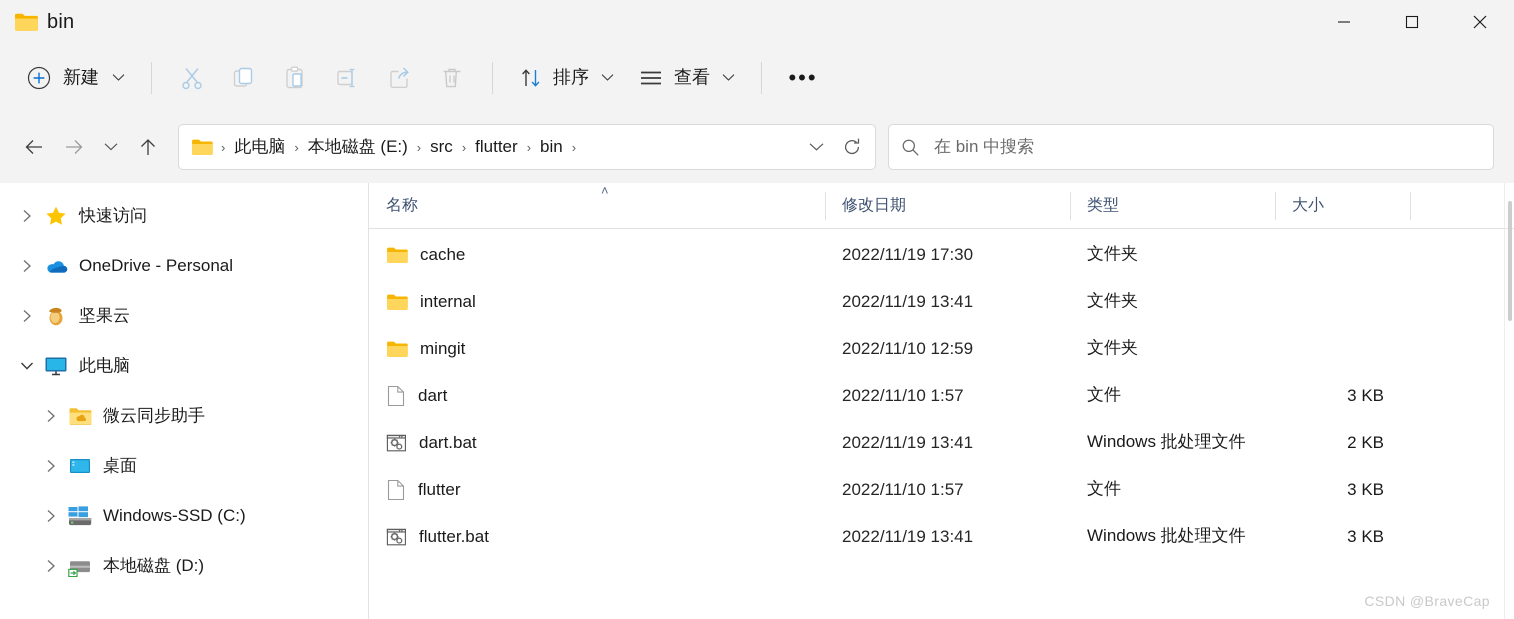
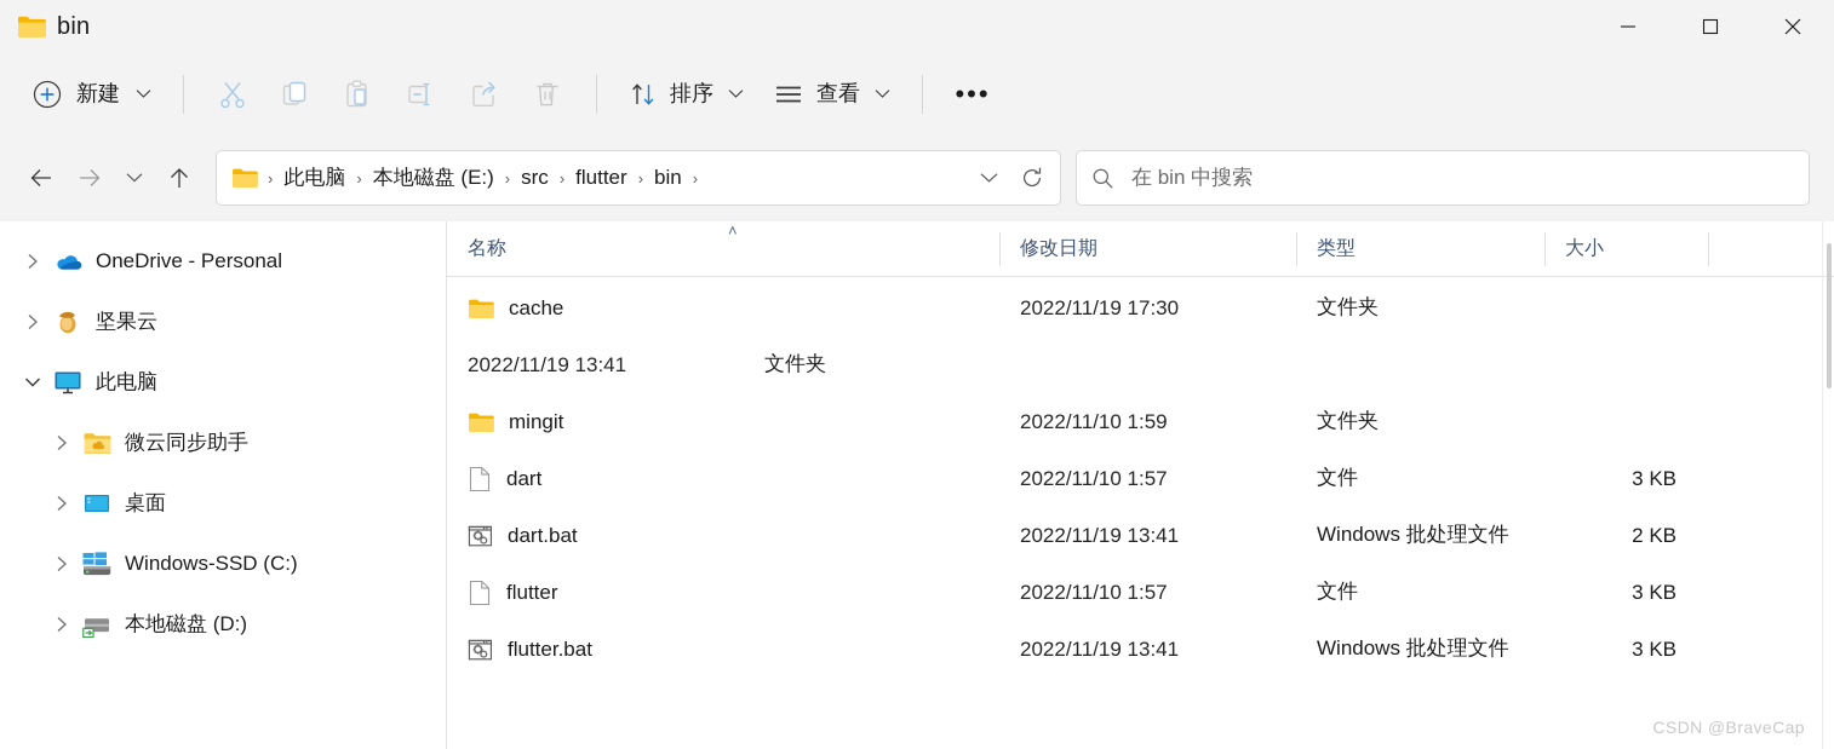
  bin
  新建
  排序
  查看
  •••
  ›
  此电脑
  ›
  本地磁盘 (E:)
  ›
  src
  ›
  flutter
  ›
  bin
  ›
  在 bin 中搜索
- 快速访问
  OneDrive - Personal
  坚果云
  此电脑
  微云同步助手
  桌面
  Windows-SSD (C:)
  本地磁盘 (D:)
  名称
  ˄
  修改日期
  类型
  大小
  cache
  2022/11/19 17:30
  文件夹
- internal
  2022/11/19 13:41
  文件夹
  mingit
- 2022/11/10 12:59
+ 2022/11/10 1:59
  文件夹
  dart
  2022/11/10 1:57
  文件
  3 KB
  dart.bat
  2022/11/19 13:41
  Windows 批处理文件
  2 KB
  flutter
  2022/11/10 1:57
  文件
  3 KB
  flutter.bat
  2022/11/19 13:41
  Windows 批处理文件
  3 KB
  CSDN @BraveCap
